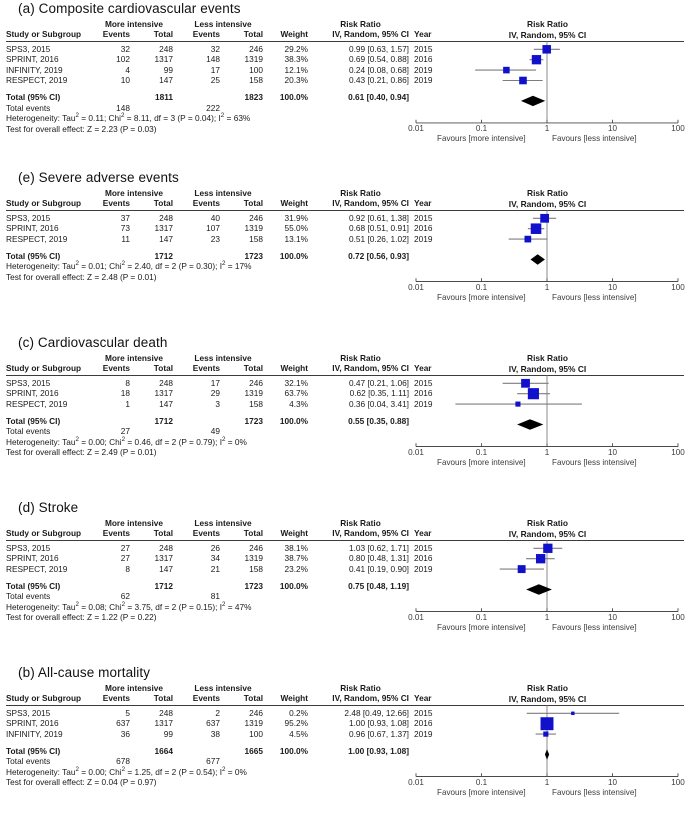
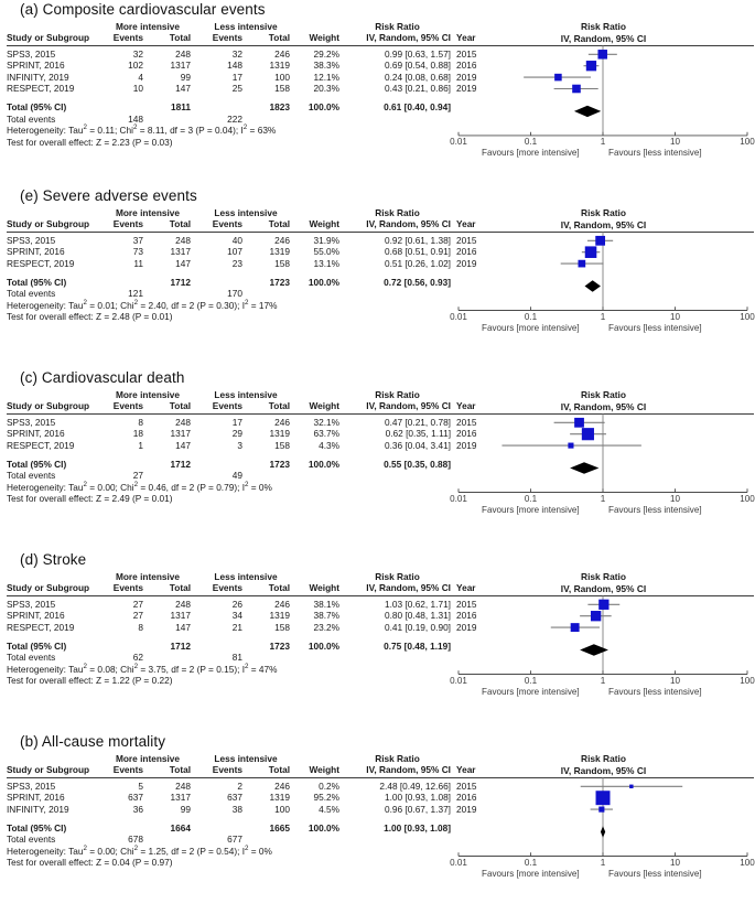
  (a) Composite cardiovascular events
  	More intensive	Less intensive		Risk Ratio
  Study or Subgroup	Events	Total	Events	Total	Weight	IV, Random, 95% CI	Year
  SPS3, 2015	32	248	32	246	29.2%	0.99 [0.63, 1.57]	2015
  SPRINT, 2016	102	1317	148	1319	38.3%	0.69 [0.54, 0.88]	2016
  INFINITY, 2019	4	99	17	100	12.1%	0.24 [0.08, 0.68]	2019
  RESPECT, 2019	10	147	25	158	20.3%	0.43 [0.21, 0.86]	2019
  Total (95% CI)		1811		1823	100.0%	0.61 [0.40, 0.94]
  Total events	148		222
  Heterogeneity: Tau = 0.11; Chi = 8.11, df = 3 (P = 0.04); I = 63%
  Test for overall effect: Z = 2.23 (P = 0.03)
  Risk Ratio
  IV, Random, 95% CI
  0.01
  0.1
  1
  10
  100
  Favours [more intensive]
  Favours [less intensive]
  (e) Severe adverse events
  	More intensive	Less intensive		Risk Ratio
  Study or Subgroup	Events	Total	Events	Total	Weight	IV, Random, 95% CI	Year
  SPS3, 2015	37	248	40	246	31.9%	0.92 [0.61, 1.38]	2015
  SPRINT, 2016	73	1317	107	1319	55.0%	0.68 [0.51, 0.91]	2016
  RESPECT, 2019	11	147	23	158	13.1%	0.51 [0.26, 1.02]	2019
  Total (95% CI)		1712		1723	100.0%	0.72 [0.56, 0.93]
+ Total events	121		170
  Heterogeneity: Tau = 0.01; Chi = 2.40, df = 2 (P = 0.30); I = 17%
  Test for overall effect: Z = 2.48 (P = 0.01)
  Risk Ratio
  IV, Random, 95% CI
  0.01
  0.1
  1
  10
  100
  Favours [more intensive]
  Favours [less intensive]
  (c) Cardiovascular death
  	More intensive	Less intensive		Risk Ratio
  Study or Subgroup	Events	Total	Events	Total	Weight	IV, Random, 95% CI	Year
- SPS3, 2015	8	248	17	246	32.1%	0.47 [0.21, 1.06]	2015
+ SPS3, 2015	8	248	17	246	32.1%	0.47 [0.21, 0.78]	2015
  SPRINT, 2016	18	1317	29	1319	63.7%	0.62 [0.35, 1.11]	2016
  RESPECT, 2019	1	147	3	158	4.3%	0.36 [0.04, 3.41]	2019
  Total (95% CI)		1712		1723	100.0%	0.55 [0.35, 0.88]
  Total events	27		49
  Heterogeneity: Tau = 0.00; Chi = 0.46, df = 2 (P = 0.79); I = 0%
  Test for overall effect: Z = 2.49 (P = 0.01)
  Risk Ratio
  IV, Random, 95% CI
  0.01
  0.1
  1
  10
  100
  Favours [more intensive]
  Favours [less intensive]
  (d) Stroke
  	More intensive	Less intensive		Risk Ratio
  Study or Subgroup	Events	Total	Events	Total	Weight	IV, Random, 95% CI	Year
  SPS3, 2015	27	248	26	246	38.1%	1.03 [0.62, 1.71]	2015
  SPRINT, 2016	27	1317	34	1319	38.7%	0.80 [0.48, 1.31]	2016
  RESPECT, 2019	8	147	21	158	23.2%	0.41 [0.19, 0.90]	2019
  Total (95% CI)		1712		1723	100.0%	0.75 [0.48, 1.19]
  Total events	62		81
  Heterogeneity: Tau = 0.08; Chi = 3.75, df = 2 (P = 0.15); I = 47%
  Test for overall effect: Z = 1.22 (P = 0.22)
  Risk Ratio
  IV, Random, 95% CI
  0.01
  0.1
  1
  10
  100
  Favours [more intensive]
  Favours [less intensive]
  (b) All-cause mortality
  	More intensive	Less intensive		Risk Ratio
  Study or Subgroup	Events	Total	Events	Total	Weight	IV, Random, 95% CI	Year
  SPS3, 2015	5	248	2	246	0.2%	2.48 [0.49, 12.66]	2015
  SPRINT, 2016	637	1317	637	1319	95.2%	1.00 [0.93, 1.08]	2016
  INFINITY, 2019	36	99	38	100	4.5%	0.96 [0.67, 1.37]	2019
  Total (95% CI)		1664		1665	100.0%	1.00 [0.93, 1.08]
  Total events	678		677
  Heterogeneity: Tau = 0.00; Chi = 1.25, df = 2 (P = 0.54); I = 0%
  Test for overall effect: Z = 0.04 (P = 0.97)
  Risk Ratio
  IV, Random, 95% CI
  0.01
  0.1
  1
  10
  100
  Favours [more intensive]
  Favours [less intensive]
